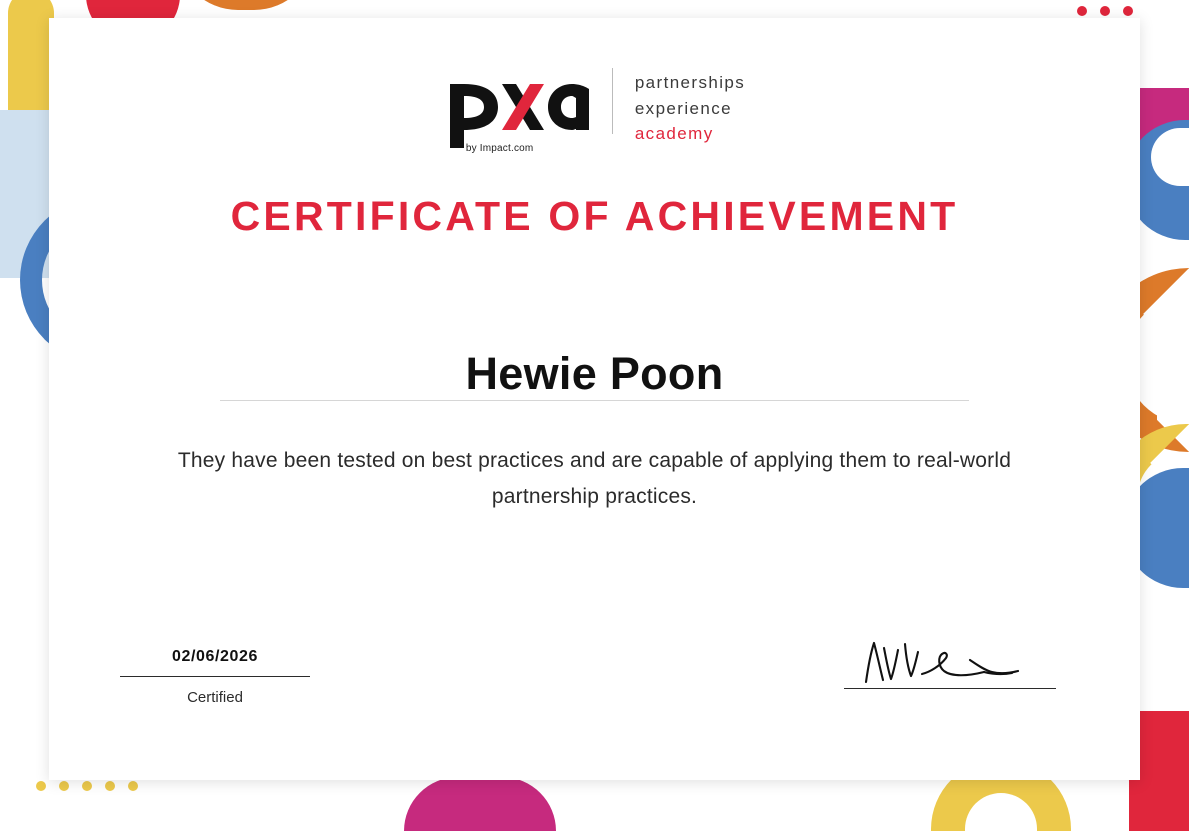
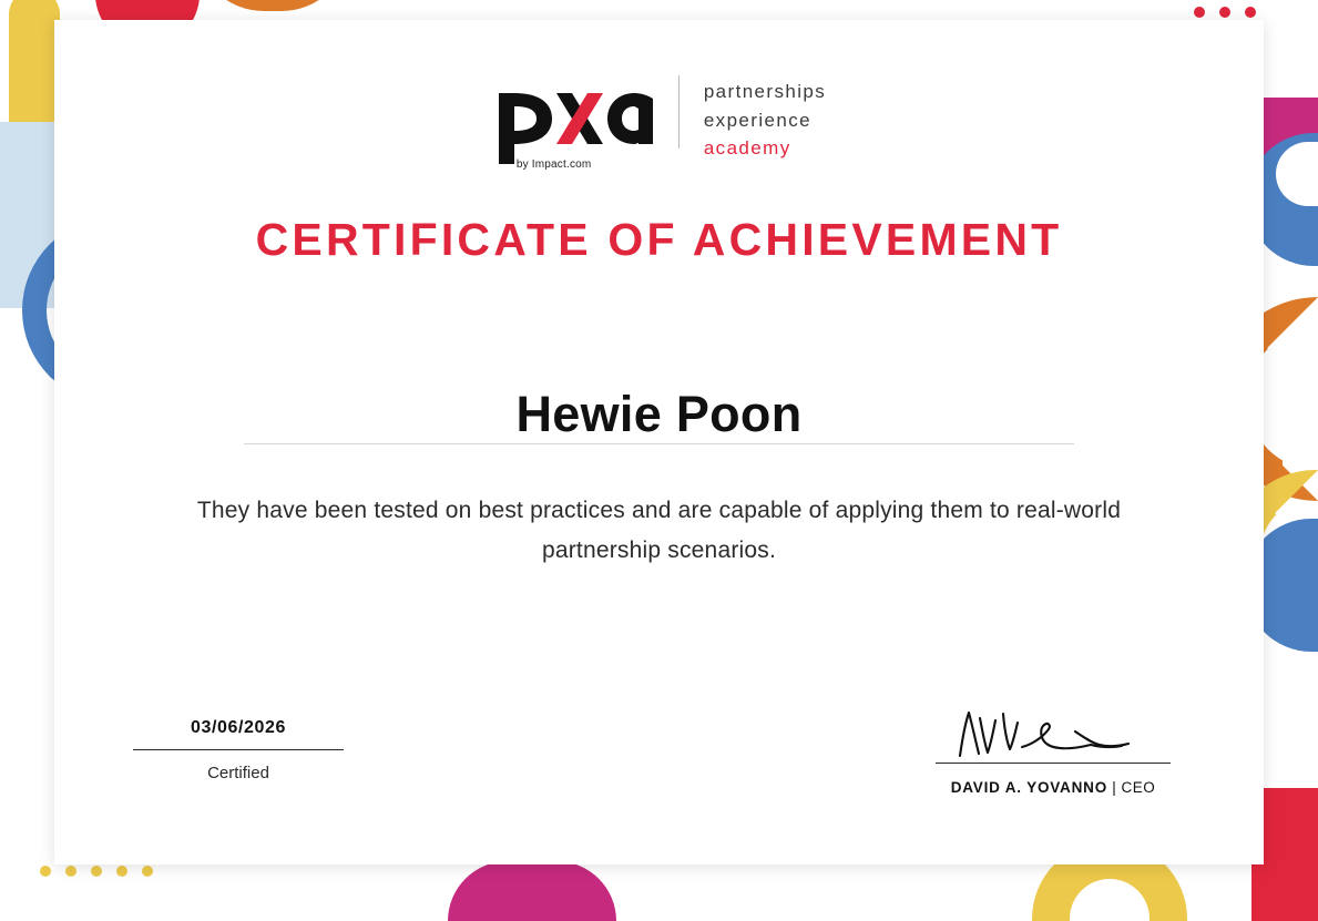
  by Impact.com
  partnerships
  experience
  academy
  CERTIFICATE OF ACHIEVEMENT
  Hewie Poon
- They have been tested on best practices and are capable of applying them to real-world partnership practices.
+ They have been tested on best practices and are capable of applying them to real-world partnership scenarios.
- 02/06/2026
+ 03/06/2026
  Certified
+ DAVID A. YOVANNO | CEO
